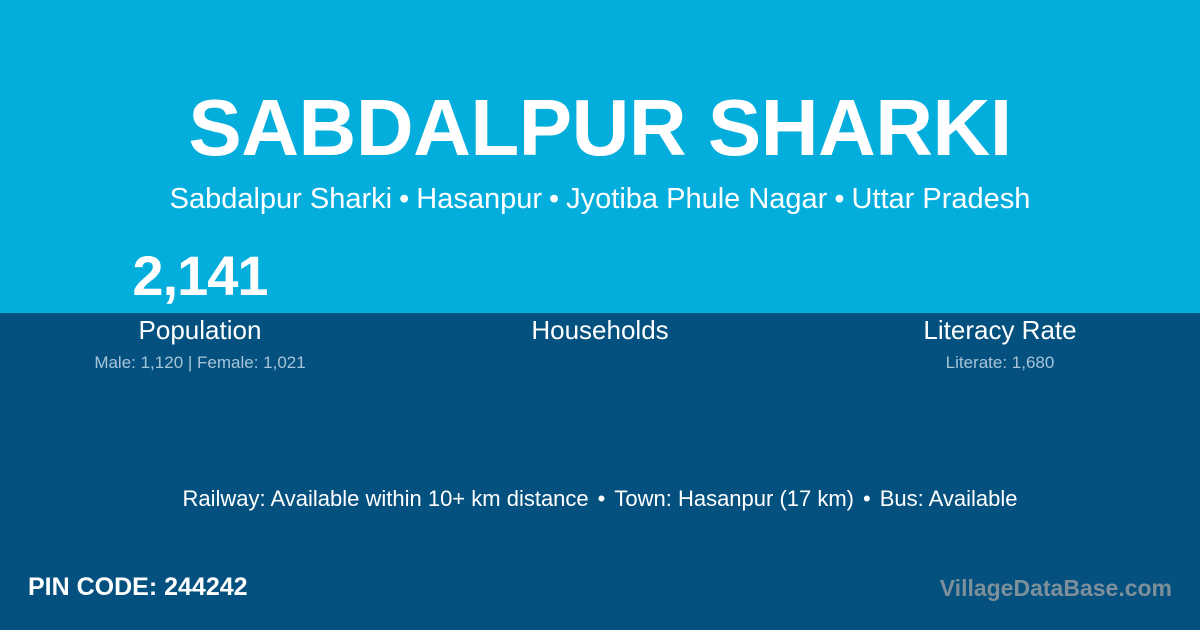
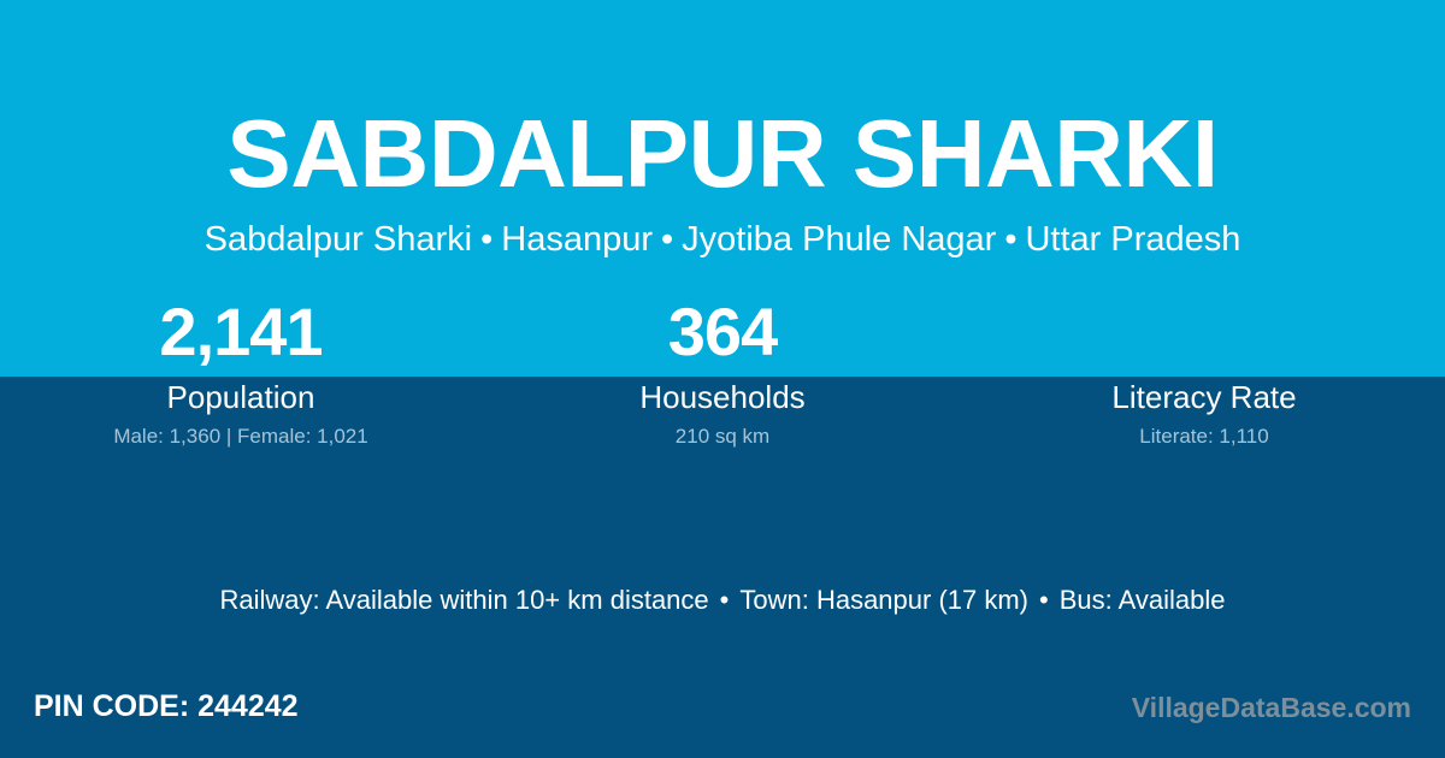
  SABDALPUR SHARKI
  Sabdalpur Sharki • Hasanpur • Jyotiba Phule Nagar • Uttar Pradesh
  2,141
  Population
- Male: 1,120 | Female: 1,021
+ Male: 1,360 | Female: 1,021
+ 364
  Households
+ 210 sq km
  Literacy Rate
- Literate: 1,680
+ Literate: 1,110
  Railway: Available within 10+ km distance • Town: Hasanpur (17 km) • Bus: Available
  PIN CODE: 244242
  VillageDataBase.com
